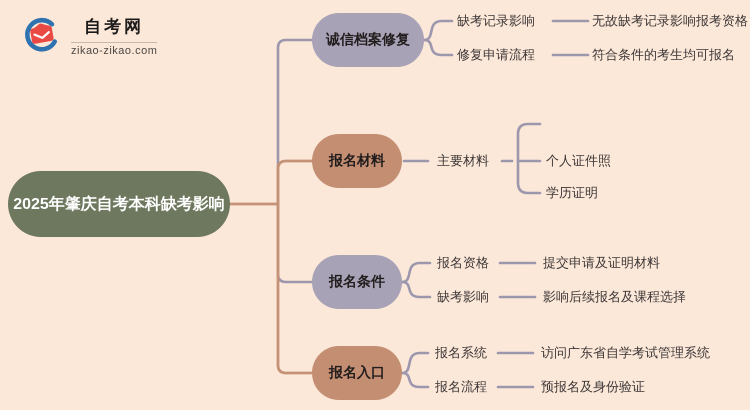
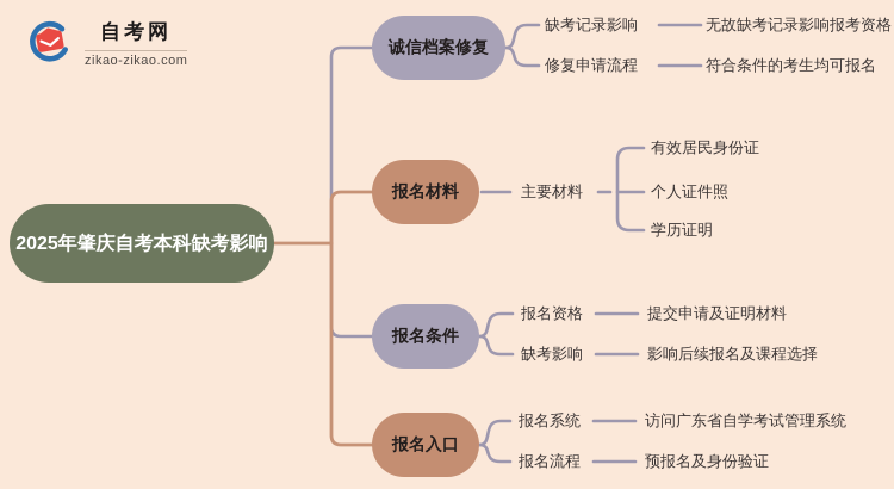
  自考网
  zikao-zikao.com
  2025年肇庆自考本科缺考影响
  诚信档案修复
  报名材料
  报名条件
  报名入口
  缺考记录影响
  无故缺考记录影响报考资格
  修复申请流程
  符合条件的考生均可报名
  主要材料
+ 有效居民身份证
  个人证件照
  学历证明
  报名资格
  提交申请及证明材料
  缺考影响
  影响后续报名及课程选择
  报名系统
  访问广东省自学考试管理系统
  报名流程
  预报名及身份验证
